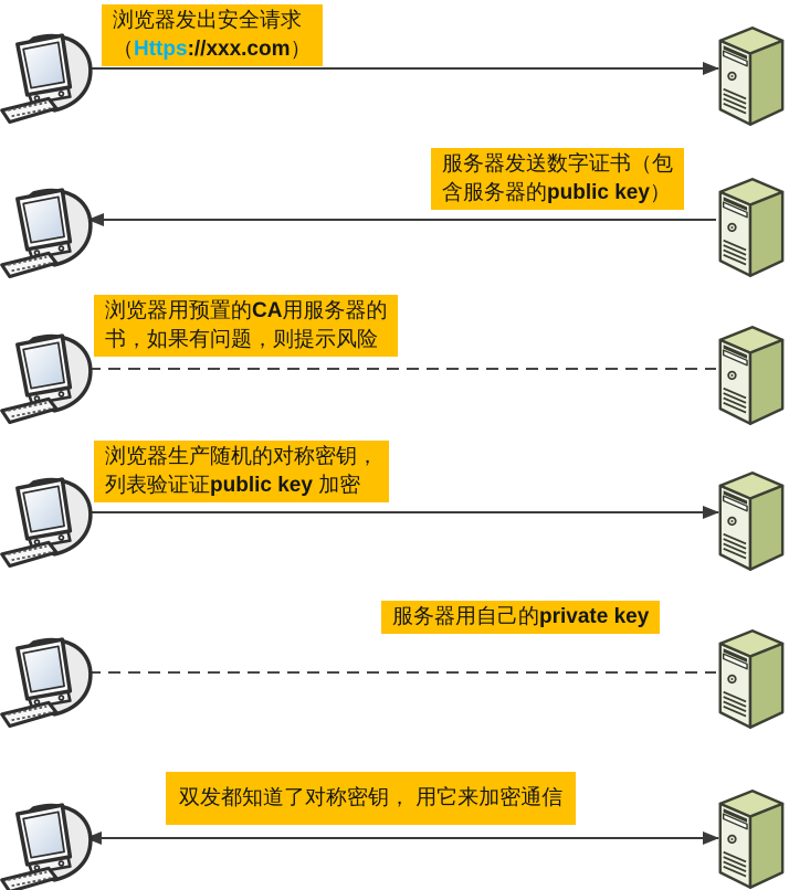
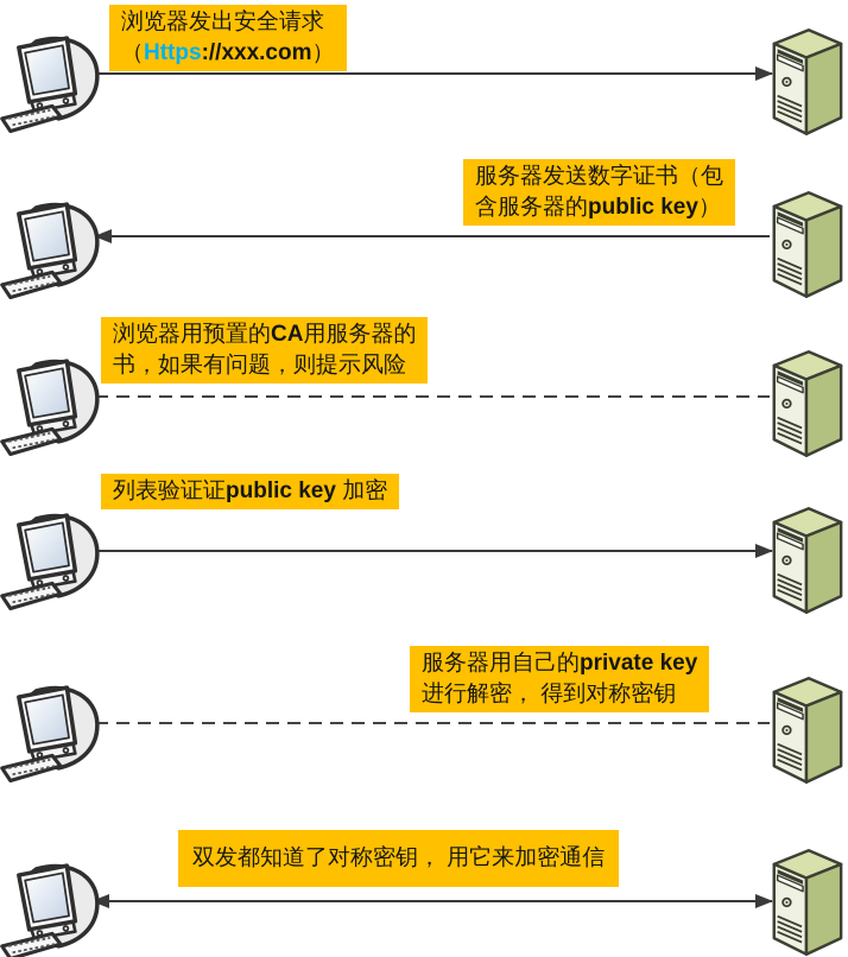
  浏览器发出安全请求
  （Https://xxx.com）
  服务器发送数字证书（包
  含服务器的public key）
  浏览器用预置的CA用服务器的
  书，如果有问题，则提示风险
- 浏览器生产随机的对称密钥，
  列表验证证public key 加密
  服务器用自己的private key
+ 进行解密， 得到对称密钥
  双发都知道了对称密钥， 用它来加密通信
